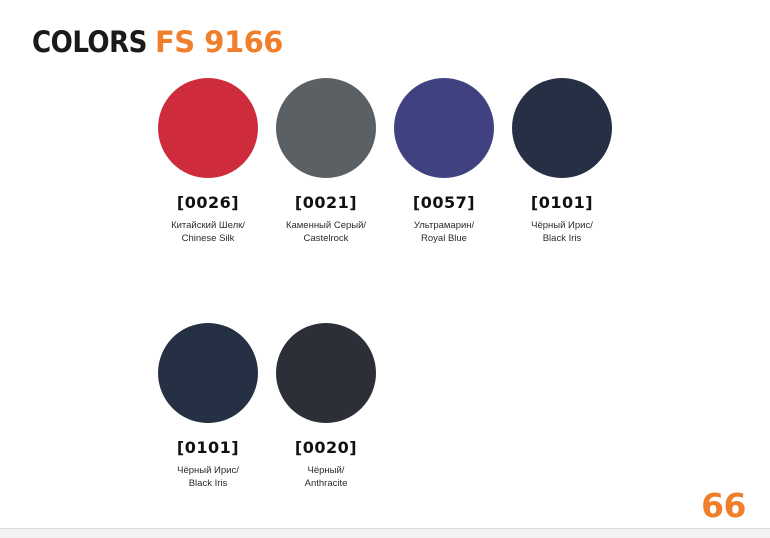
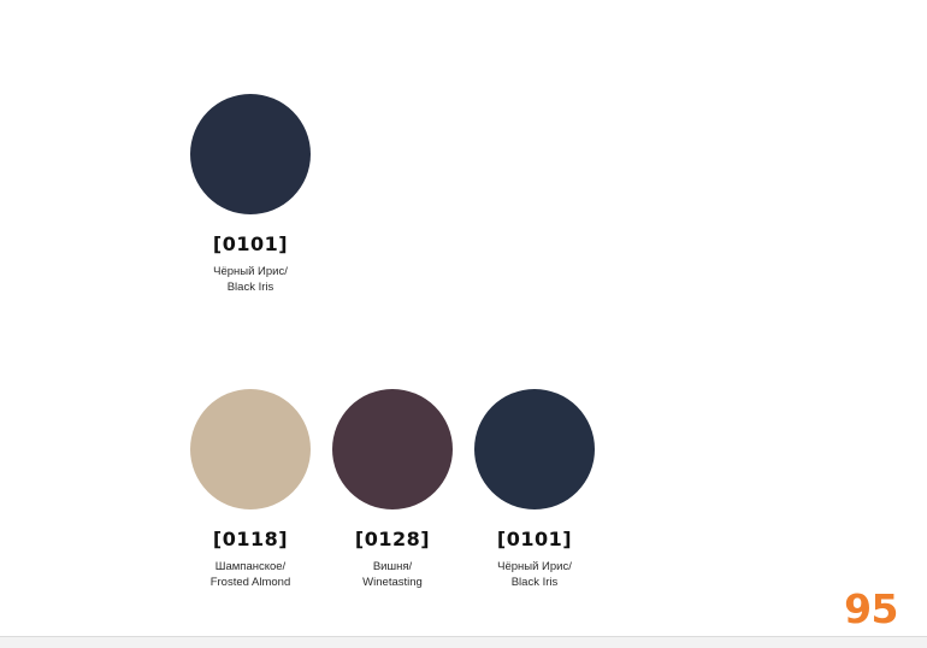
- COLORS FS 9166
- [0026]
- Китайский Шелк/
- Chinese Silk
- [0021]
- Каменный Серый/
- Castelrock
- [0057]
- Ультрамарин/
- Royal Blue
  [0101]
  Чёрный Ирис/
  Black Iris
+ [0118]
+ Шампанское/
+ Frosted Almond
+ [0128]
+ Вишня/
+ Winetasting
  [0101]
  Чёрный Ирис/
  Black Iris
- [0020]
- Чёрный/
- Anthracite
- 66
+ 95
